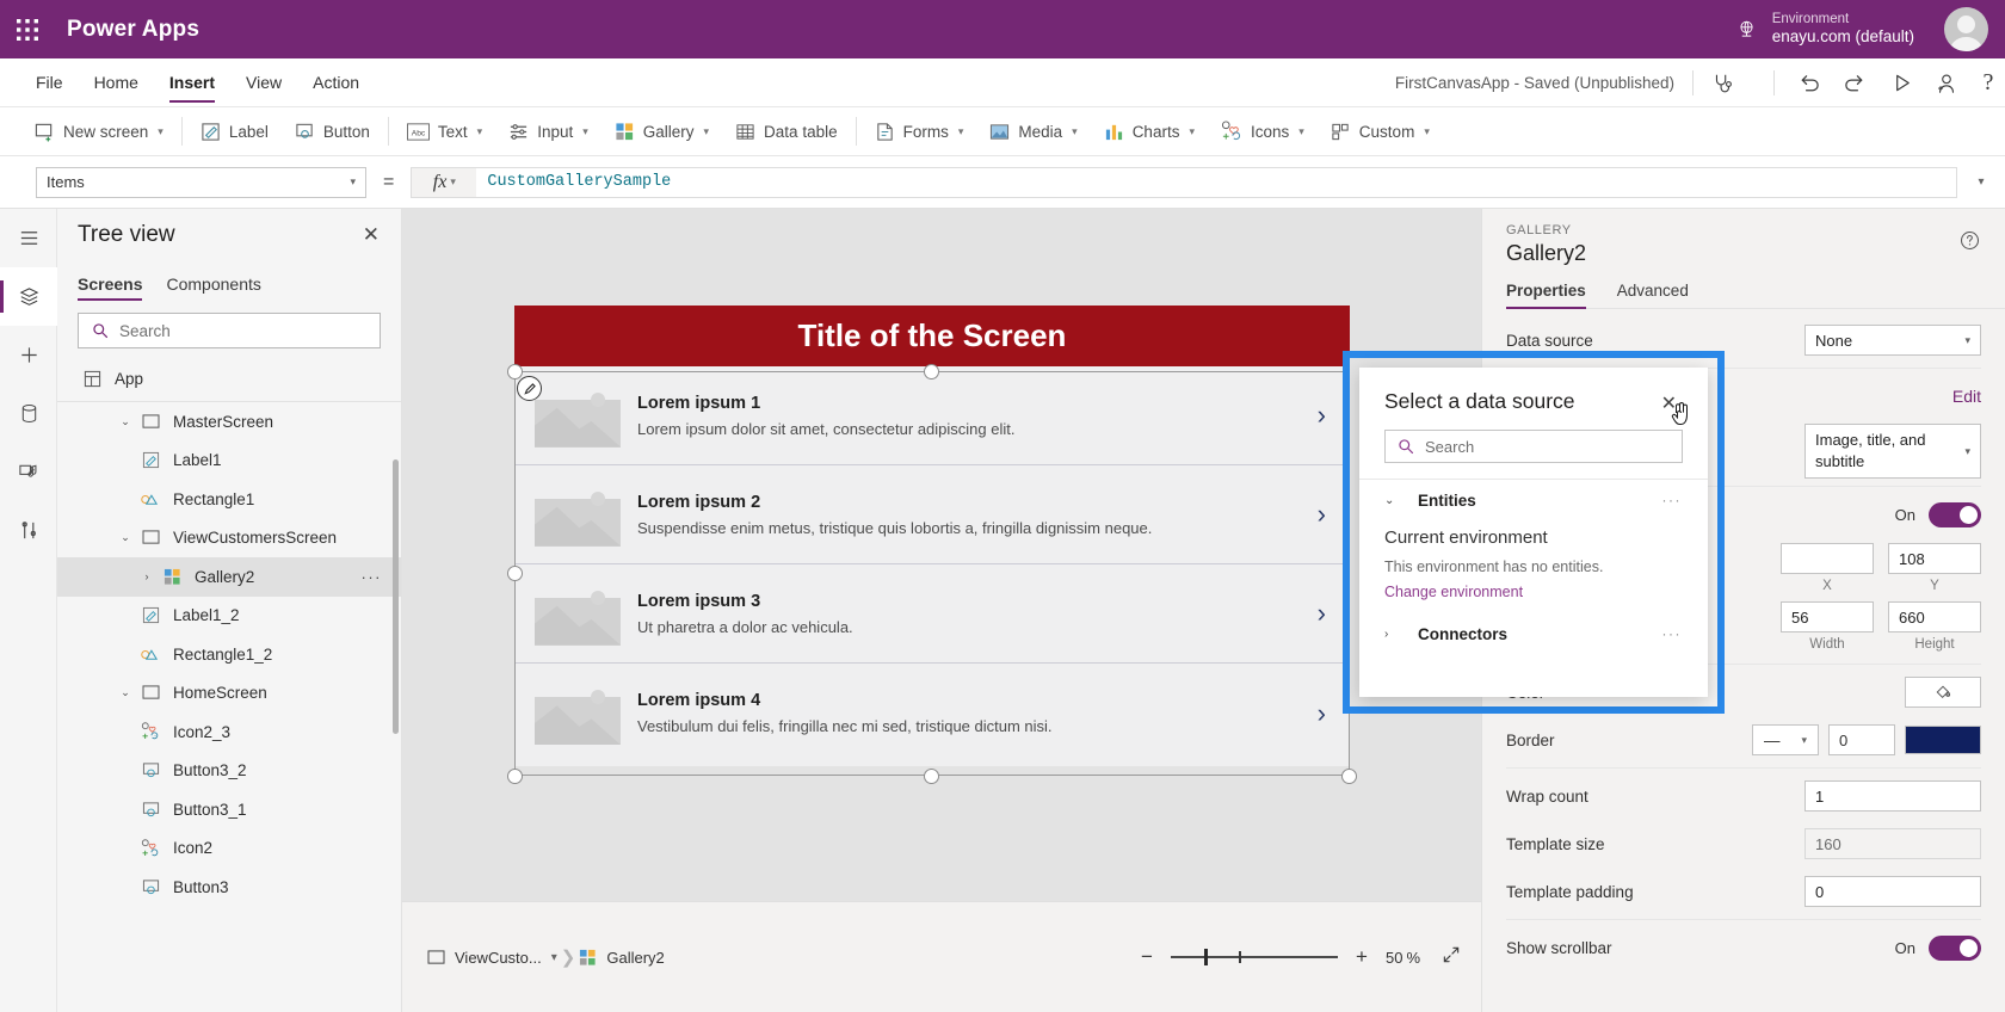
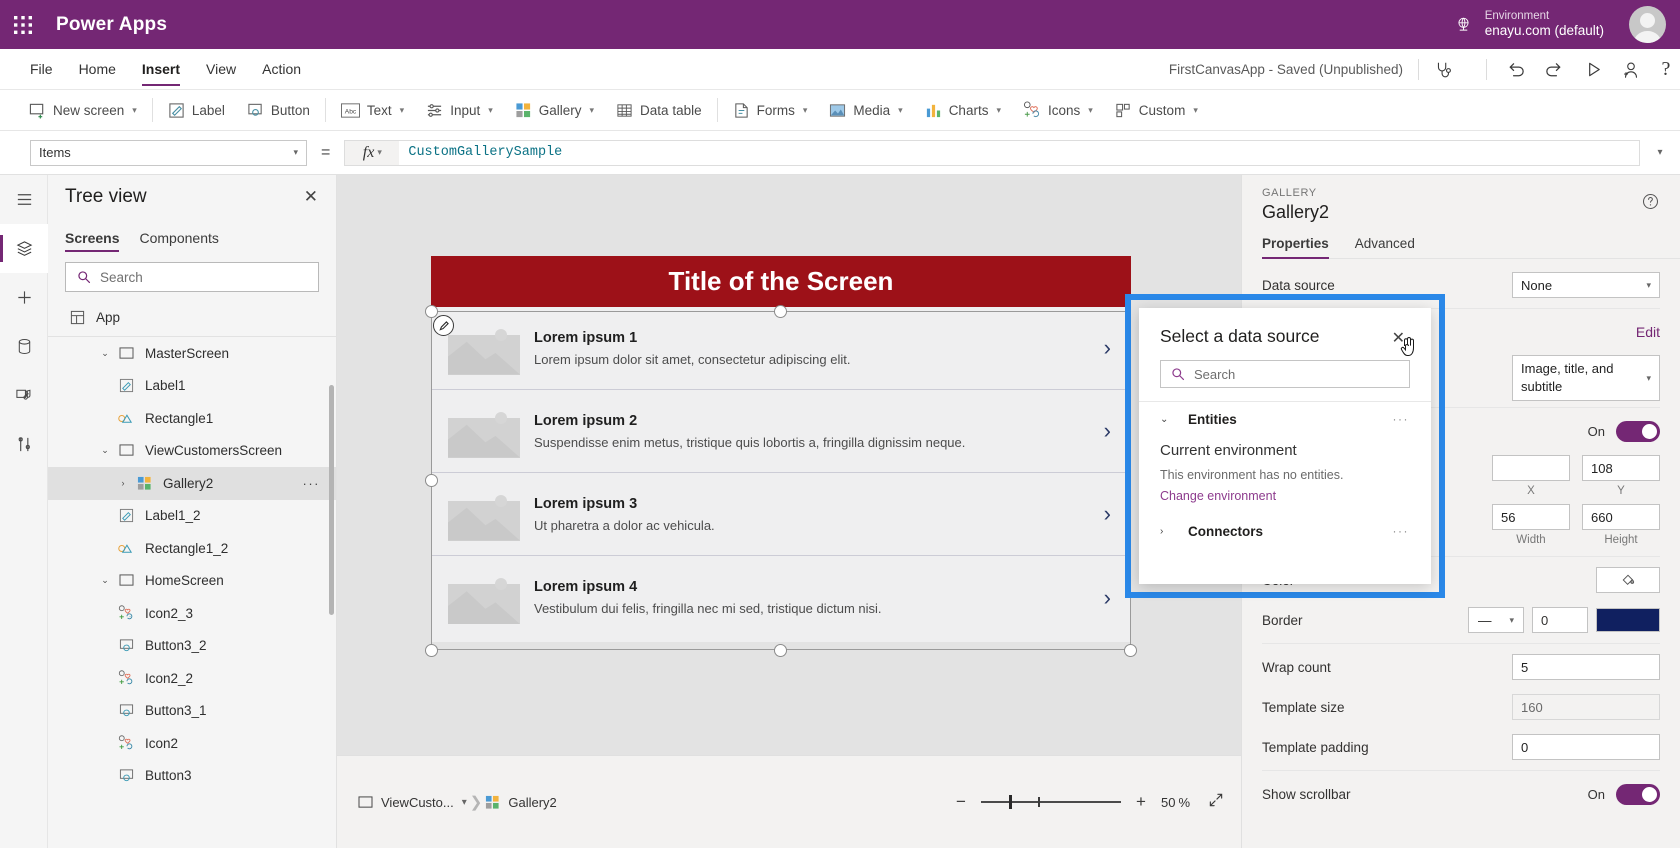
  Power Apps
  Environment
  enayu.com (default)
  File
  Home
  Insert
  View
  Action
  FirstCanvasApp - Saved (Unpublished)
  ?
  New screen
  ▾
  Label
  Button
  Text
  ▾
  Input
  ▾
  Gallery
  ▾
  Data table
  Forms
  ▾
  Media
  ▾
  Charts
  ▾
  Icons
  ▾
  Custom
  ▾
  Items
  ▾
  =
  fx
  ▾
  CustomGallerySample
  ▾
  Tree view
  ✕
  Screens
  Components
  Search
  App
  ⌄
  MasterScreen
  Label1
  Rectangle1
  ⌄
  ViewCustomersScreen
  ›
  Gallery2
  ···
  Label1_2
  Rectangle1_2
  ⌄
  HomeScreen
  Icon2_3
  Button3_2
+ Icon2_2
  Button3_1
  Icon2
  Button3
  Title of the Screen
  Lorem ipsum 1
  Lorem ipsum dolor sit amet, consectetur adipiscing elit.
  ›
  Lorem ipsum 2
  Suspendisse enim metus, tristique quis lobortis a, fringilla dignissim neque.
  ›
  Lorem ipsum 3
  Ut pharetra a dolor ac vehicula.
  ›
  Lorem ipsum 4
  Vestibulum dui felis, fringilla nec mi sed, tristique dictum nisi.
  ›
  ViewCusto...
  ▾
  ❯
  Gallery2
  −
  +
  50 %
  GALLERY
  Gallery2
  Properties
  Advanced
  Data source
  None
  ▾
  Edit
  Image, title, and subtitle
  ▾
  On
  X
  108
  Y
  56
  Width
  660
  Height
  Border
  —
  ▾
  0
  Wrap count
- 1
+ 5
  Template size
  160
  Template padding
  0
  Show scrollbar
  On
  Select a data source
  ✕
  Search
  ⌄
  Entities
  ···
  Current environment
  This environment has no entities.
  Change environment
  ›
  Connectors
  ···
